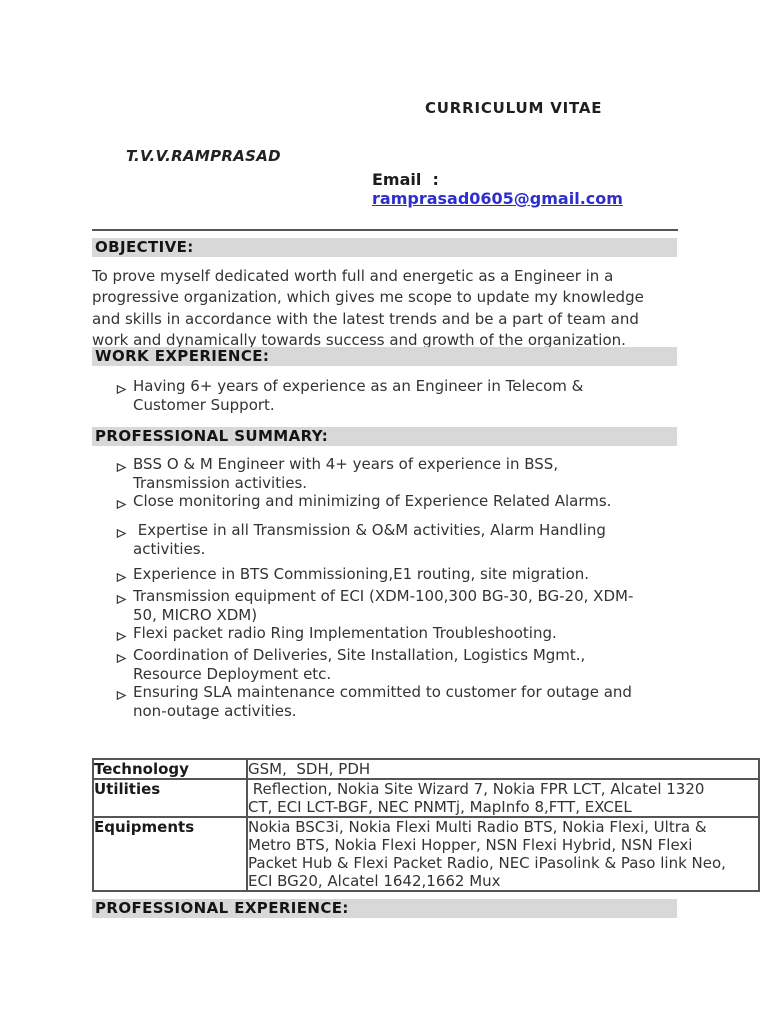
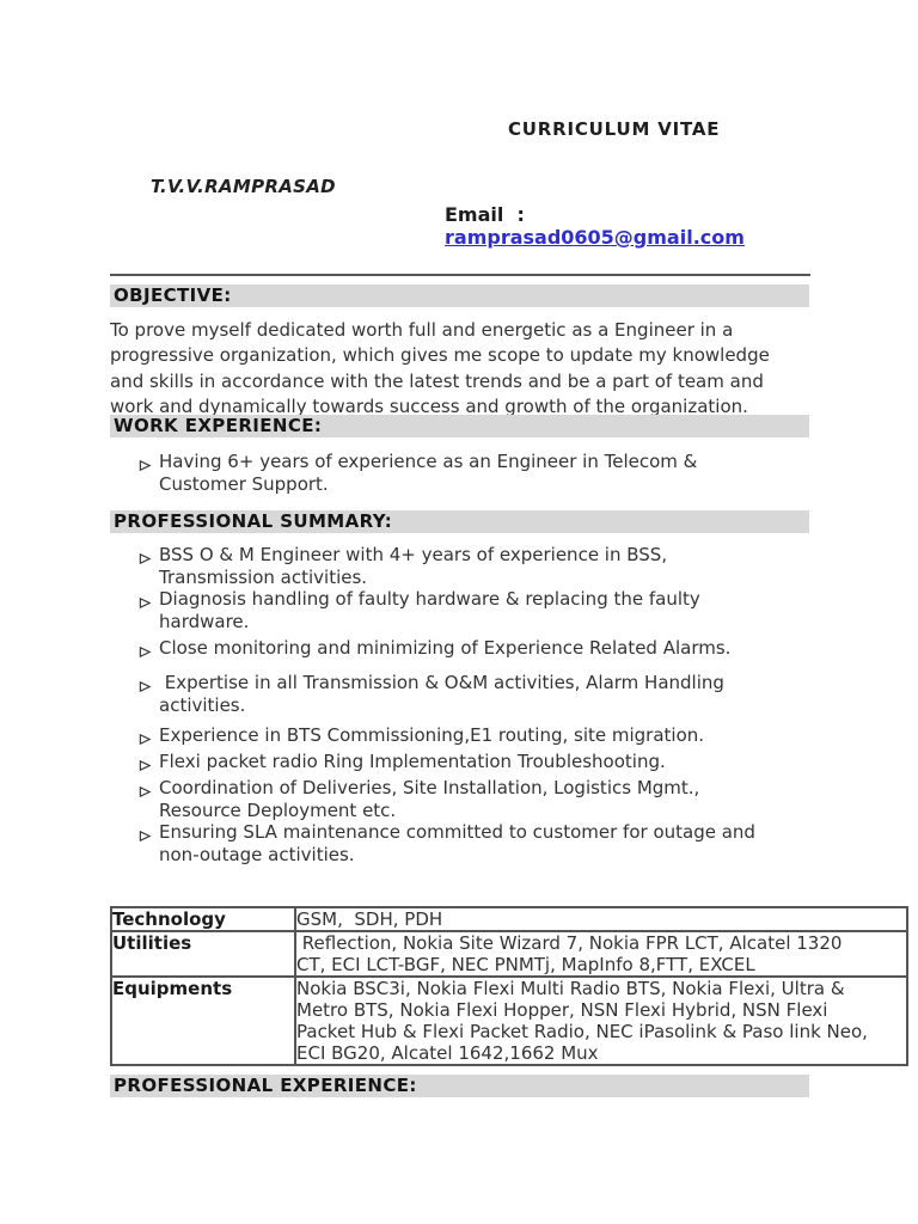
  CURRICULUM VITAE
  T.V.V.RAMPRASAD
  Email :
  ramprasad0605@gmail.com
  OBJECTIVE:
  To prove myself dedicated worth full and energetic as a Engineer in a
  progressive organization, which gives me scope to update my knowledge
  and skills in accordance with the latest trends and be a part of team and
  work and dynamically towards success and growth of the organization.
  WORK EXPERIENCE:
  Having 6+ years of experience as an Engineer in Telecom &
  Customer Support.
  PROFESSIONAL SUMMARY:
  BSS O & M Engineer with 4+ years of experience in BSS,
  Transmission activities.
+ Diagnosis handling of faulty hardware & replacing the faulty
+ hardware.
  Close monitoring and minimizing of Experience Related Alarms.
  Expertise in all Transmission & O&M activities, Alarm Handling
  activities.
  Experience in BTS Commissioning,E1 routing, site migration.
- Transmission equipment of ECI (XDM-100,300 BG-30, BG-20, XDM-
- 50, MICRO XDM)
  Flexi packet radio Ring Implementation Troubleshooting.
  Coordination of Deliveries, Site Installation, Logistics Mgmt.,
  Resource Deployment etc.
  Ensuring SLA maintenance committed to customer for outage and
  non-outage activities.
  Technology	GSM, SDH, PDH
  Utilities	Reflection, Nokia Site Wizard 7, Nokia FPR LCT, Alcatel 1320 CT, ECI LCT-BGF, NEC PNMTj, MapInfo 8,FTT, EXCEL
  Equipments	Nokia BSC3i, Nokia Flexi Multi Radio BTS, Nokia Flexi, Ultra & Metro BTS, Nokia Flexi Hopper, NSN Flexi Hybrid, NSN Flexi Packet Hub & Flexi Packet Radio, NEC iPasolink & Paso link Neo, ECI BG20, Alcatel 1642,1662 Mux
  PROFESSIONAL EXPERIENCE:
